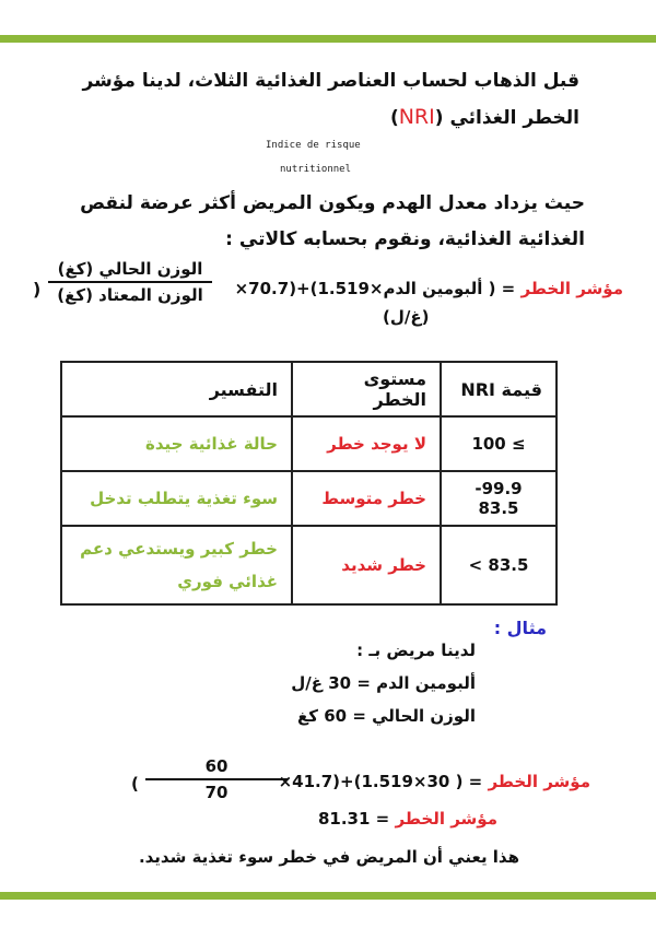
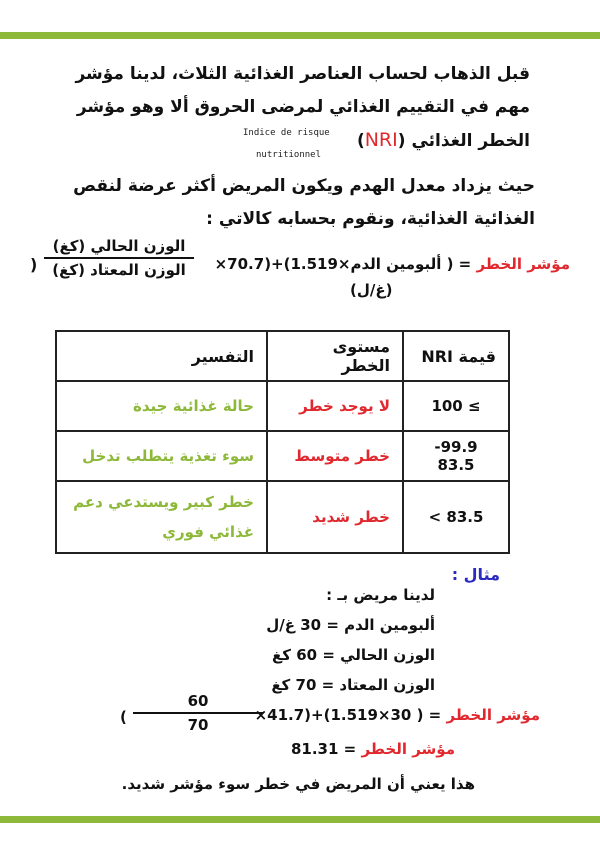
  قبل الذهاب لحساب العناصر الغذائية الثلاث، لدينا مؤشر
+ مهم في التقييم الغذائي لمرضى الحروق ألا وهو مؤشر
  الخطر الغذائي (NRI)
  Indice de risque
  nutritionnel
  حيث يزداد معدل الهدم ويكون المريض أكثر عرضة لنقص
  الغذائية الغذائية، ونقوم بحسابه كالاتي :
  )
  الوزن الحالي (كغ)
  الوزن المعتاد (كغ)
  مؤشر الخطر = ( ألبومين الدم×1.519)+(70.7×
  (غ/ل)
  قيمة NRI	مستوى الخطر	التفسير
  100 ≤	لا يوجد خطر	حالة غذائية جيدة
  99.9- 83.5	خطر متوسط	سوء تغذية يتطلب تدخل
  83.5 >	خطر شديد	خطر كبير ويستدعي دعم غذائي فوري
  مثال :
  لدينا مريض بـ :
  ألبومين الدم = 30 غ/ل
  الوزن الحالي = 60 كغ
+ الوزن المعتاد = 70 كغ
  (
  60
  70
  مؤشر الخطر = ( 30×1.519)+(41.7×
  مؤشر الخطر = 81.31
- هذا يعني أن المريض في خطر سوء تغذية شديد.
+ هذا يعني أن المريض في خطر سوء مؤشر شديد.
